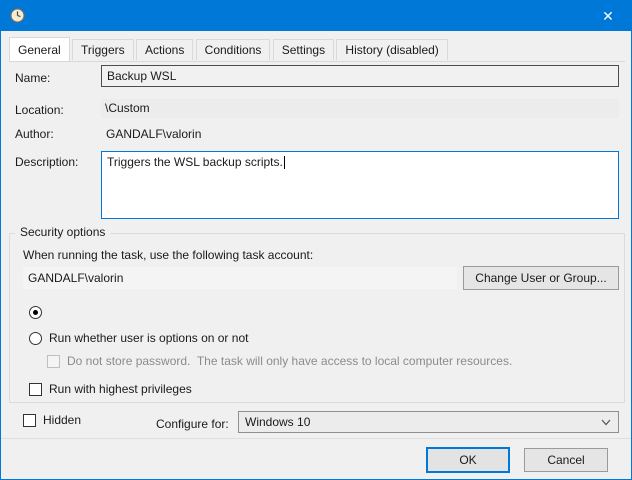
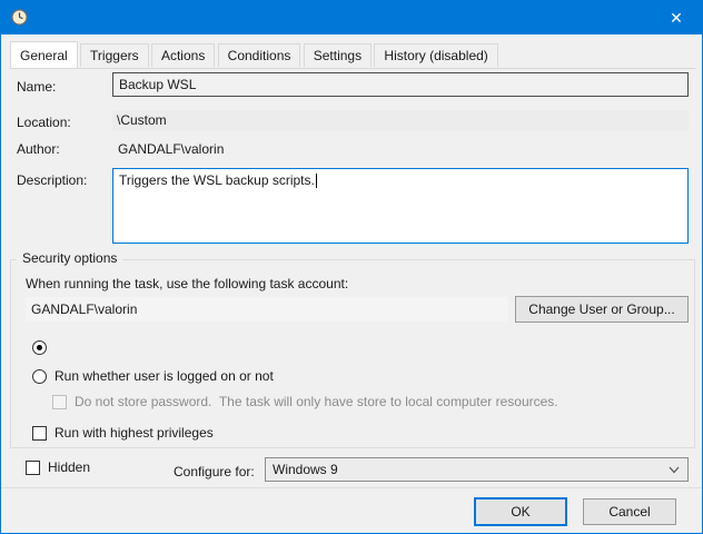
  ✕
  General Triggers Actions Conditions Settings History (disabled)
  Name:
  Backup WSL
  Location:
  \Custom
  Author:
  GANDALF\valorin
  Description:
  Triggers the WSL backup scripts.
  Security options
  When running the task, use the following task account:
  GANDALF\valorin
  Change User or Group...
- Run whether user is options on or not
+ Run whether user is logged on or not
- Do not store password. The task will only have access to local computer resources.
+ Do not store password. The task will only have store to local computer resources.
  Run with highest privileges
  Hidden
  Configure for:
- Windows 10
+ Windows 9
  OK
  Cancel
